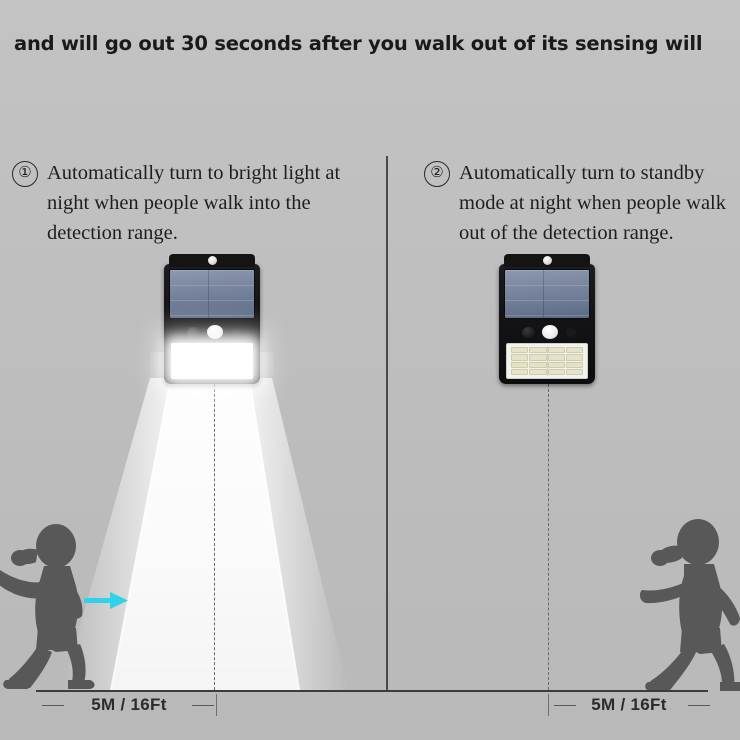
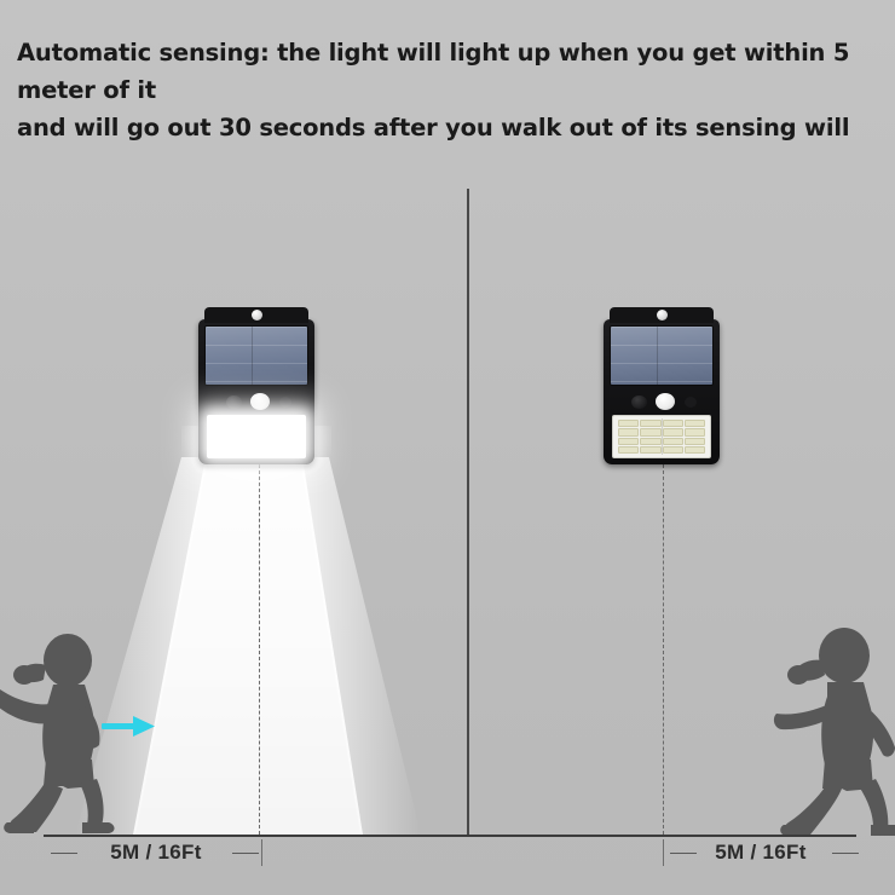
+ Automatic sensing: the light will light up when you get within 5 meter of it
  and will go out 30 seconds after you walk out of its sensing will
- ①
- Automatically turn to bright light at night when people walk into the detection range.
- ②
- Automatically turn to standby mode at night when people walk out of the detection range.
  5M / 16Ft
  5M / 16Ft
